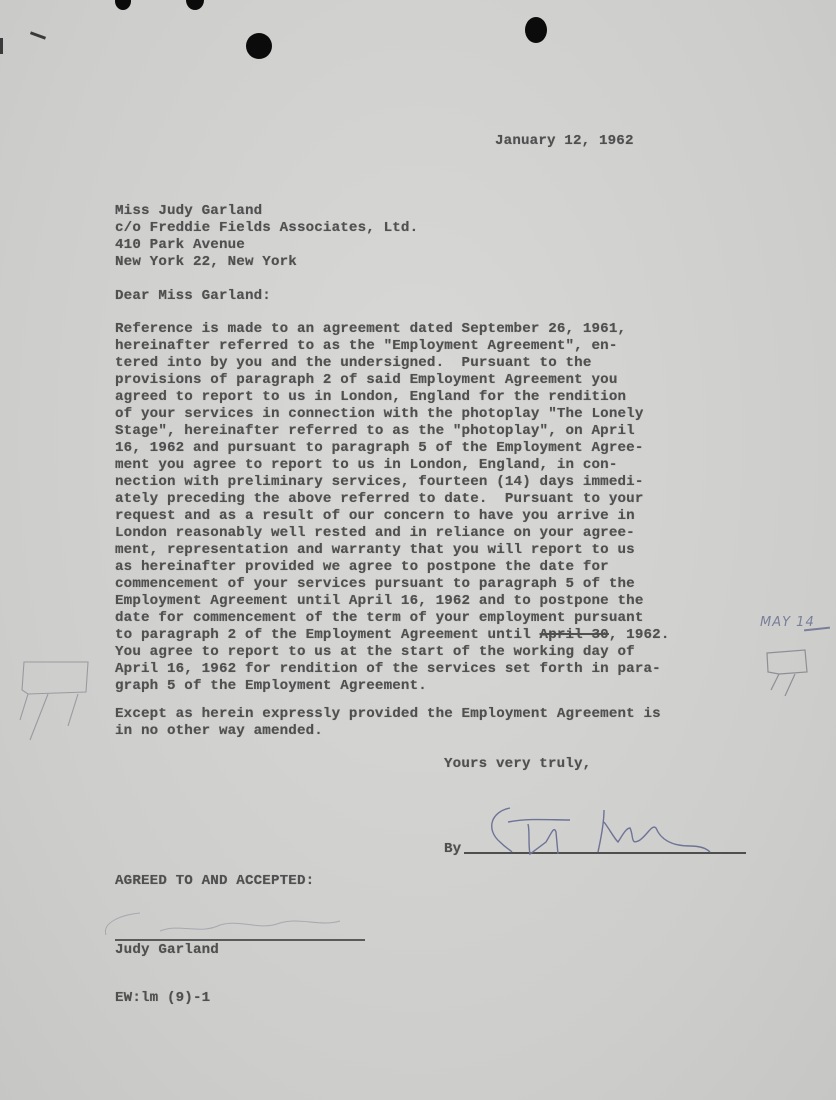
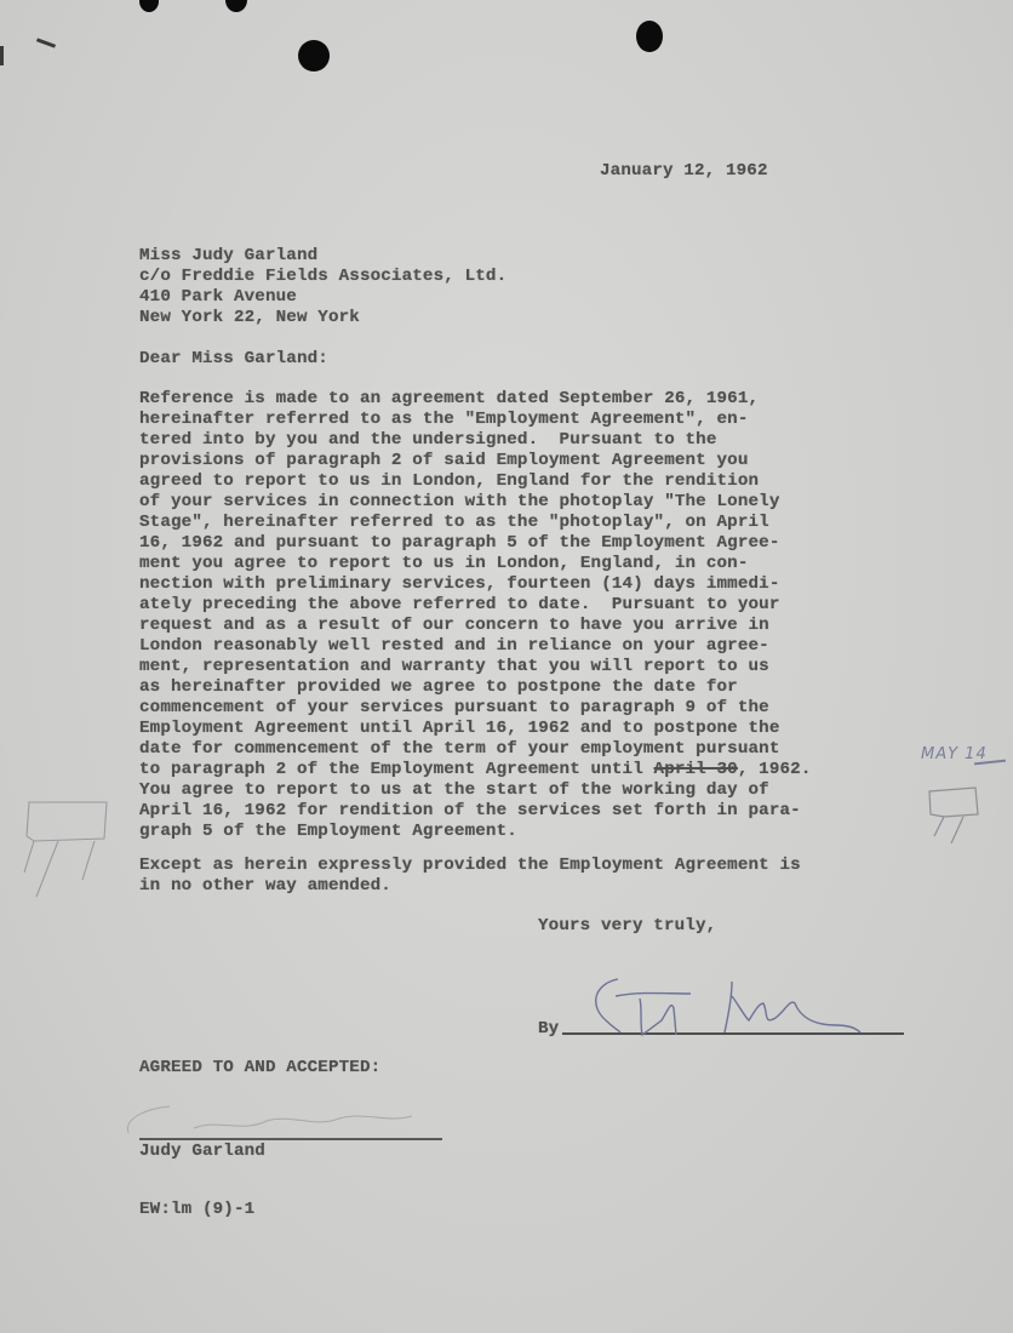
  January 12, 1962
  Miss Judy Garland
  c/o Freddie Fields Associates, Ltd.
  410 Park Avenue
  New York 22, New York
  Dear Miss Garland:
  Reference is made to an agreement dated September 26, 1961,
  hereinafter referred to as the "Employment Agreement", en-
  tered into by you and the undersigned. Pursuant to the
  provisions of paragraph 2 of said Employment Agreement you
  agreed to report to us in London, England for the rendition
  of your services in connection with the photoplay "The Lonely
  Stage", hereinafter referred to as the "photoplay", on April
  16, 1962 and pursuant to paragraph 5 of the Employment Agree-
  ment you agree to report to us in London, England, in con-
  nection with preliminary services, fourteen (14) days immedi-
  ately preceding the above referred to date. Pursuant to your
  request and as a result of our concern to have you arrive in
  London reasonably well rested and in reliance on your agree-
  ment, representation and warranty that you will report to us
  as hereinafter provided we agree to postpone the date for
- commencement of your services pursuant to paragraph 5 of the
+ commencement of your services pursuant to paragraph 9 of the
  Employment Agreement until April 16, 1962 and to postpone the
  date for commencement of the term of your employment pursuant
  to paragraph 2 of the Employment Agreement until April 30, 1962.
  You agree to report to us at the start of the working day of
  April 16, 1962 for rendition of the services set forth in para-
  graph 5 of the Employment Agreement.
  MAY 14
  Except as herein expressly provided the Employment Agreement is
  in no other way amended.
  Yours very truly,
  By
  AGREED TO AND ACCEPTED:
  Judy Garland
  EW:lm (9)-1
